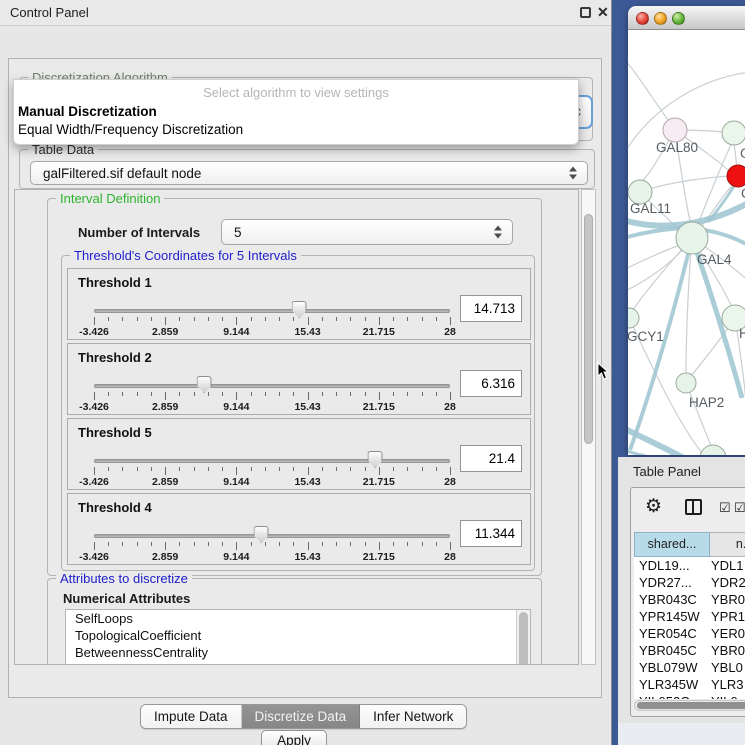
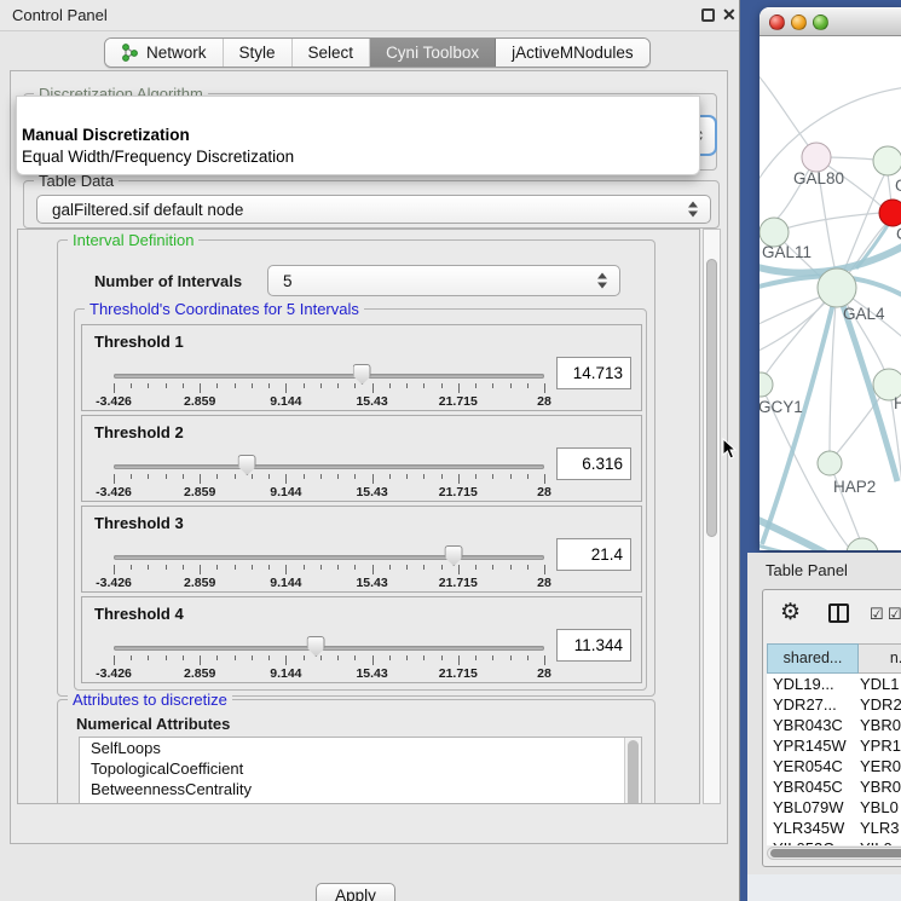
  Control Panel
  ✕
+ Network
+ Style
+ Select
+ Cyni Toolbox
+ jActiveMNodules
  Discretization Algorithm
- Select algorithm to view settings
  Manual Discretization
  Equal Width/Frequency Discretization
  Table Data
  galFiltered.sif default node
  Interval Definition
  Number of Intervals
  5
  Threshold's Coordinates for 5 Intervals
  Threshold 1
  -3.426
  2.859
  9.144
  15.43
  21.715
  28
  14.713
  Threshold 2
  -3.426
  2.859
  9.144
  15.43
  21.715
  28
  6.316
- Threshold 5
+ Threshold 3
  -3.426
  2.859
  9.144
  15.43
  21.715
  28
  21.4
  Threshold 4
  -3.426
  2.859
  9.144
  15.43
  21.715
  28
  11.344
  Attributes to discretize
  Numerical Attributes
  SelfLoops
  TopologicalCoefficient
  BetweennessCentrality
  Apply
- Impute Data
- Discretize Data
- Infer Network
  GAL80
  GAL11
  GAL4
  GCY1
  H
  HAP2
  Table Panel
  ⚙
  ☑
  ☑
  shared...
  YDL19... YDL1
  YDR27... YDR2
  YBR043C YBR0
  YPR145W YPR1
  YER054C YER0
  YBR045C YBR0
  YBL079W YBL0
  YLR345W YLR3
